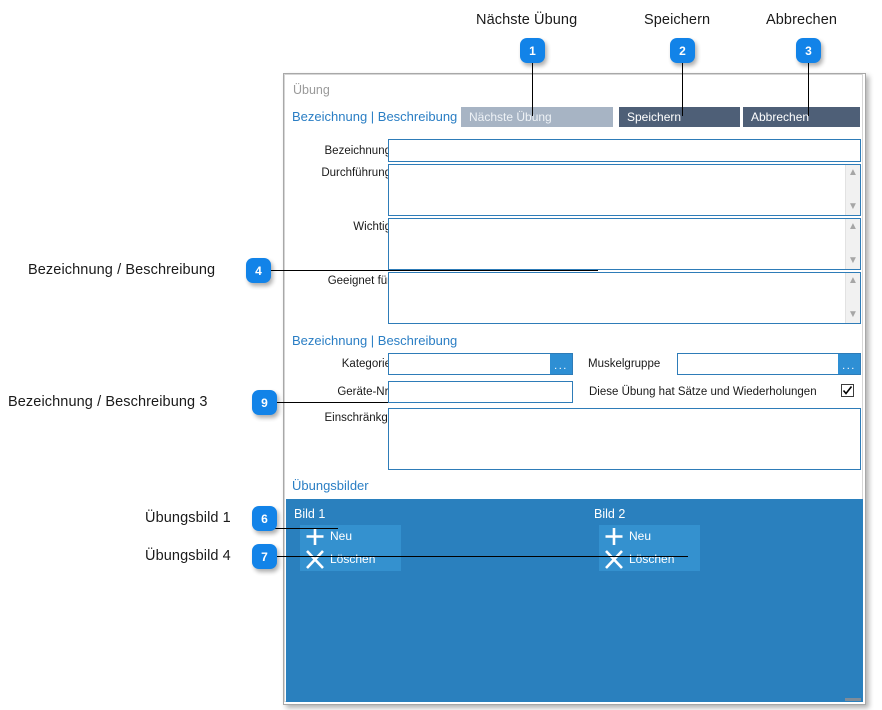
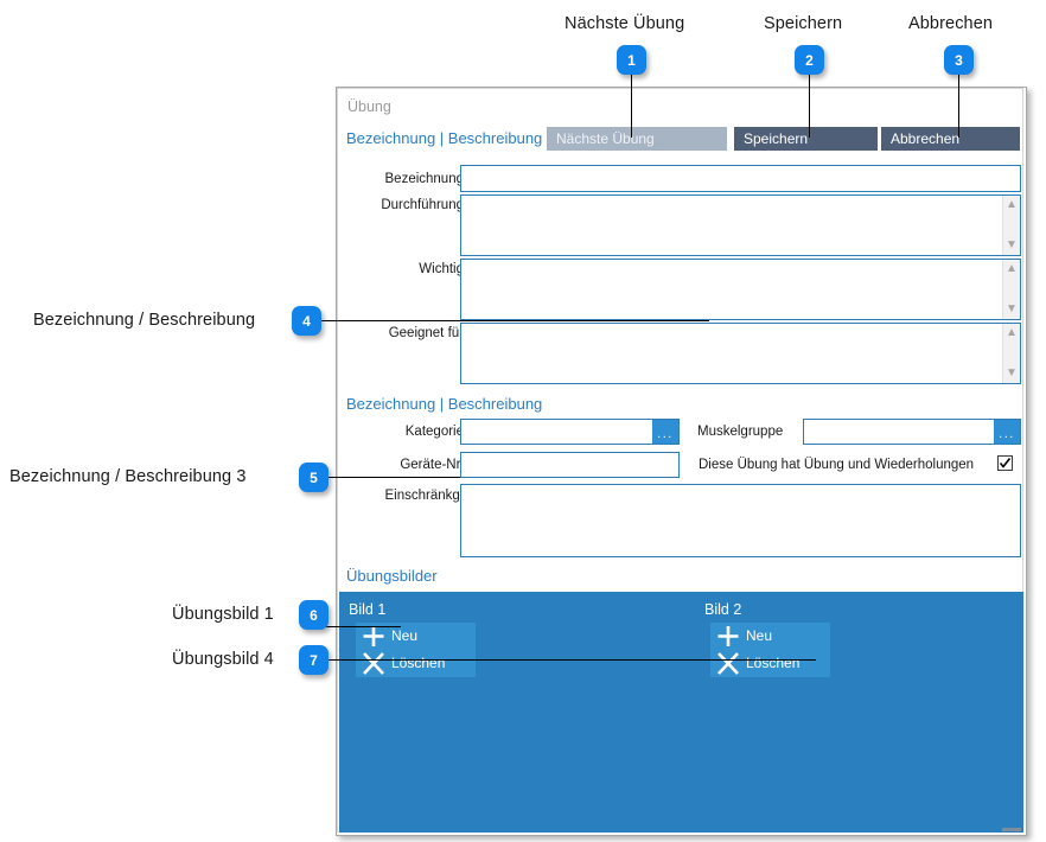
  Nächste Übung
  Speichern
  Abbrechen
  Bezeichnung / Beschreibung
  Bezeichnung / Beschreibung 3
  Übungsbild 1
  Übungsbild 4
  1
  2
  3
  4
- 9
+ 5
  6
  7
  Übung
  Nächste Übung
  Speichern
  Abbrechen
  Bezeichnung | Beschreibung
  Bezeichnun
  Durchführun
  ▲
  ▼
  Wichti
  ▲
  ▼
  Geeignet fü
  ▲
  ▼
  Bezeichnung | Beschreibung
  Kategori
  ...
  Muskelgruppe
  ...
  Geräte-Nr
- Diese Übung hat Sätze und Wiederholungen
+ Diese Übung hat Übung und Wiederholungen
  Einschränkg
  Übungsbilder
  Bild 1
  Bild 2
  Neu
  Löschen
  Neu
  Löschen
